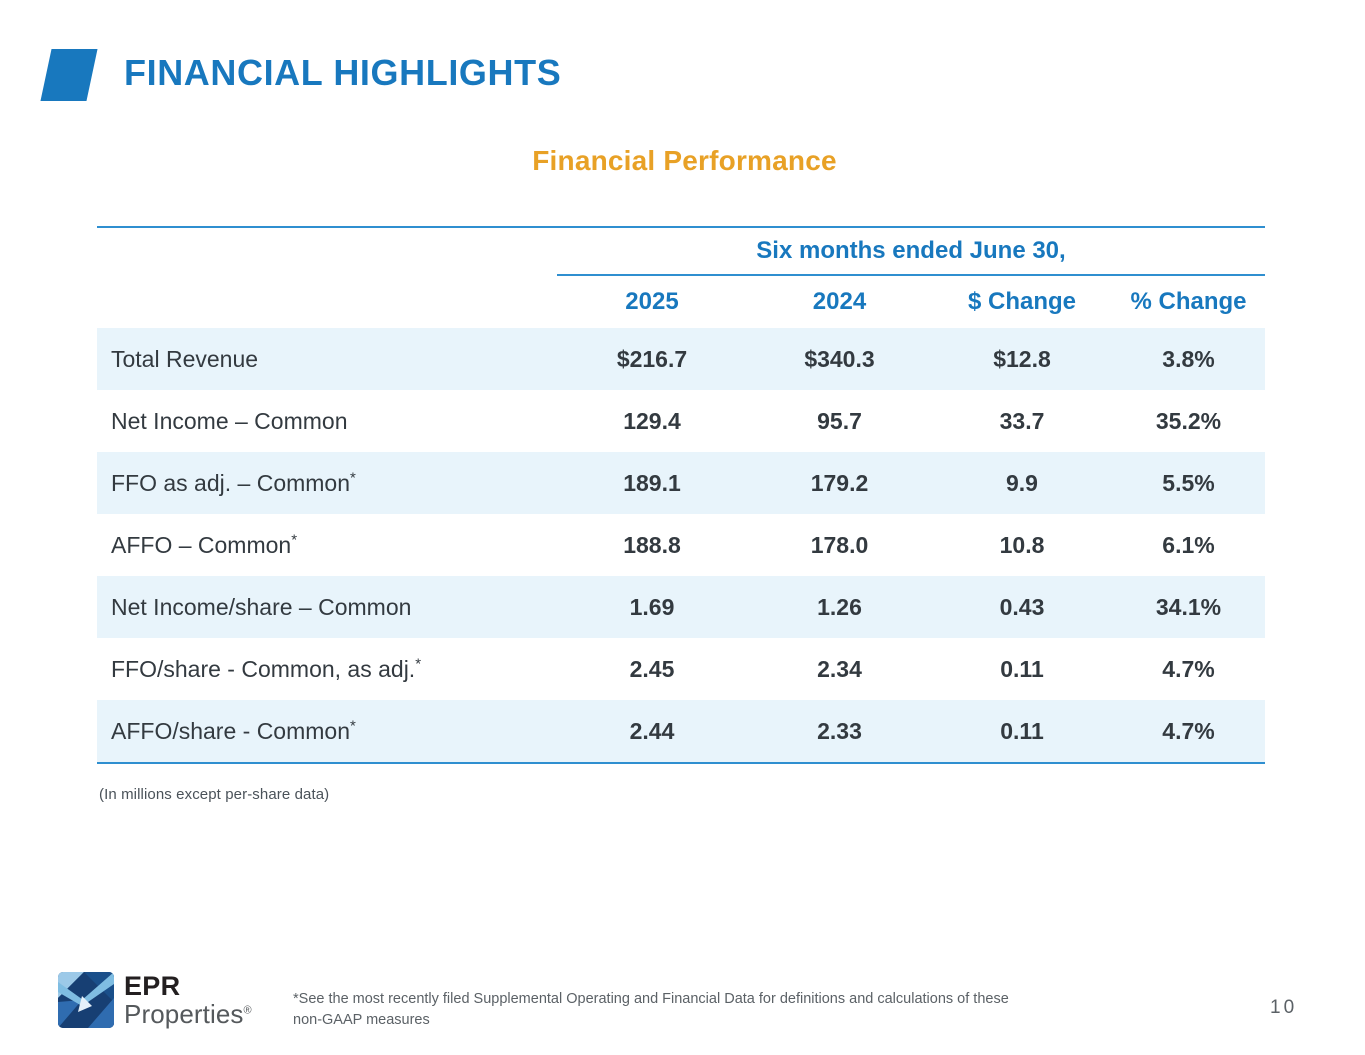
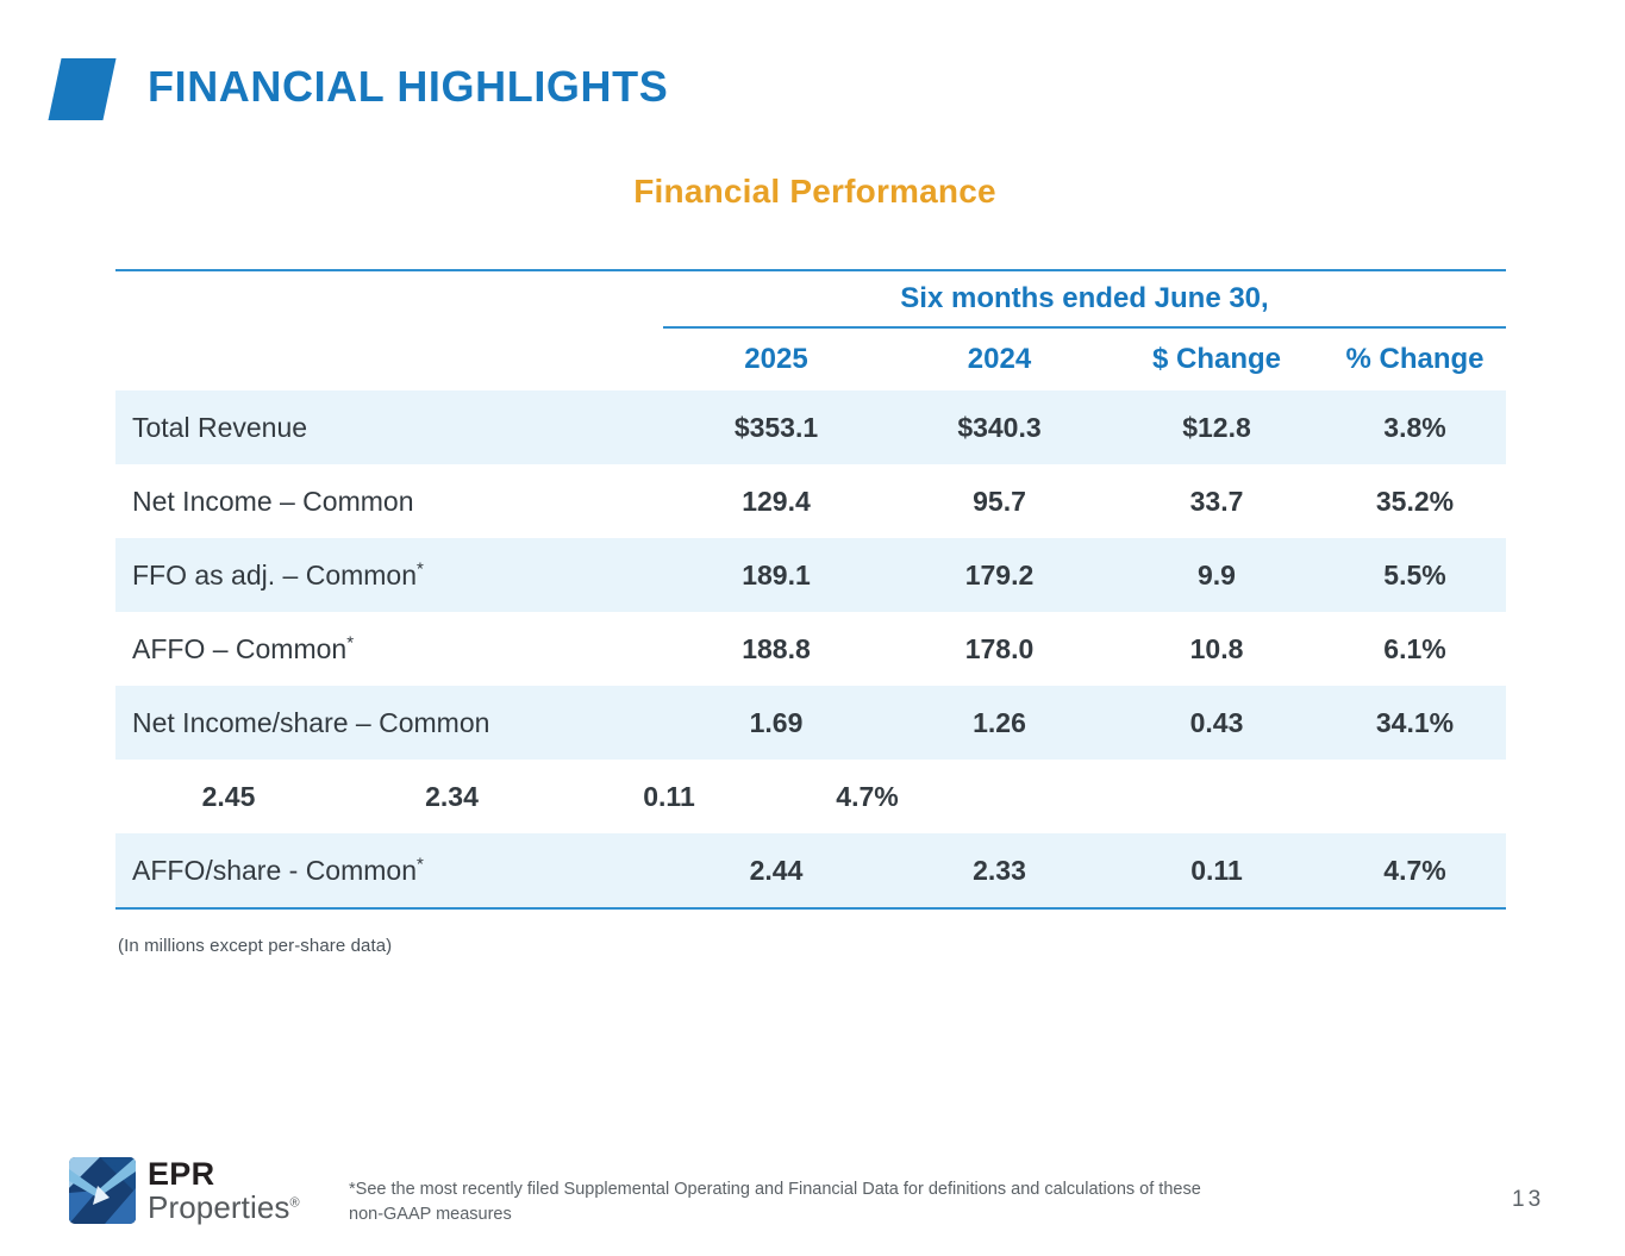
  FINANCIAL HIGHLIGHTS
  Financial Performance
  Six months ended June 30,
  2025
  2024
  $ Change
  % Change
  Total Revenue
- $216.7
+ $353.1
  $340.3
  $12.8
  3.8%
  Net Income – Common
  129.4
  95.7
  33.7
  35.2%
  FFO as adj. – Common*
  189.1
  179.2
  9.9
  5.5%
  AFFO – Common*
  188.8
  178.0
  10.8
  6.1%
  Net Income/share – Common
  1.69
  1.26
  0.43
  34.1%
- FFO/share - Common, as adj.*
  2.45
  2.34
  0.11
  4.7%
  AFFO/share - Common*
  2.44
  2.33
  0.11
  4.7%
  (In millions except per-share data)
  EPR Properties®
  *See the most recently filed Supplemental Operating and Financial Data for definitions and calculations of these non-GAAP measures
- 10
+ 13
